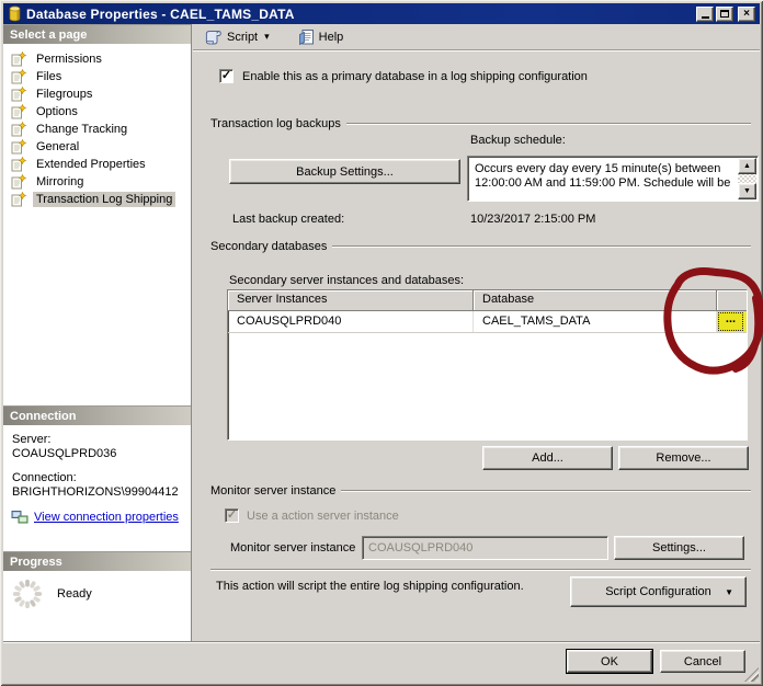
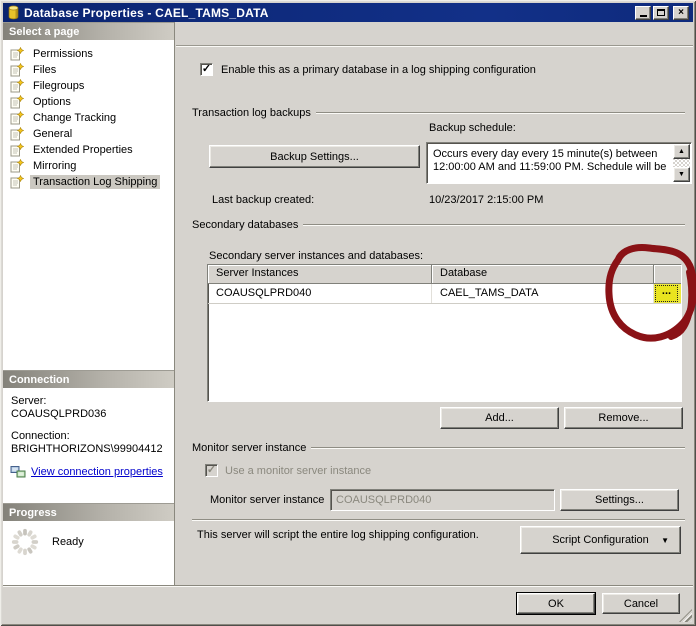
  Database Properties - CAEL_TAMS_DATA
  ×
  Select a page
  Permissions
  Files
  Filegroups
  Options
  Change Tracking
  General
  Extended Properties
  Mirroring
  Transaction Log Shipping
  Connection
  Server:
  COAUSQLPRD036
  Connection:
  BRIGHTHORIZONS\99904412
  View connection properties
  Progress
  Ready
- Script
- ▾
- Help
  ✓
  Enable this as a primary database in a log shipping configuration
  Transaction log backups
  Backup Settings...
  Backup schedule:
  Occurs every day every 15 minute(s) between 12:00:00 AM and 11:59:00 PM. Schedule will be
  Last backup created:
  10/23/2017 2:15:00 PM
  Secondary databases
  Secondary server instances and databases:
  Server Instances
  Database
  COAUSQLPRD040
  CAEL_TAMS_DATA
  ...
  Add...
  Remove...
  Monitor server instance
  ✓
- Use a action server instance
+ Use a monitor server instance
  Monitor server instance
  COAUSQLPRD040
  Settings...
- This action will script the entire log shipping configuration.
+ This server will script the entire log shipping configuration.
  Script Configuration
  ▼
  OK
  Cancel
